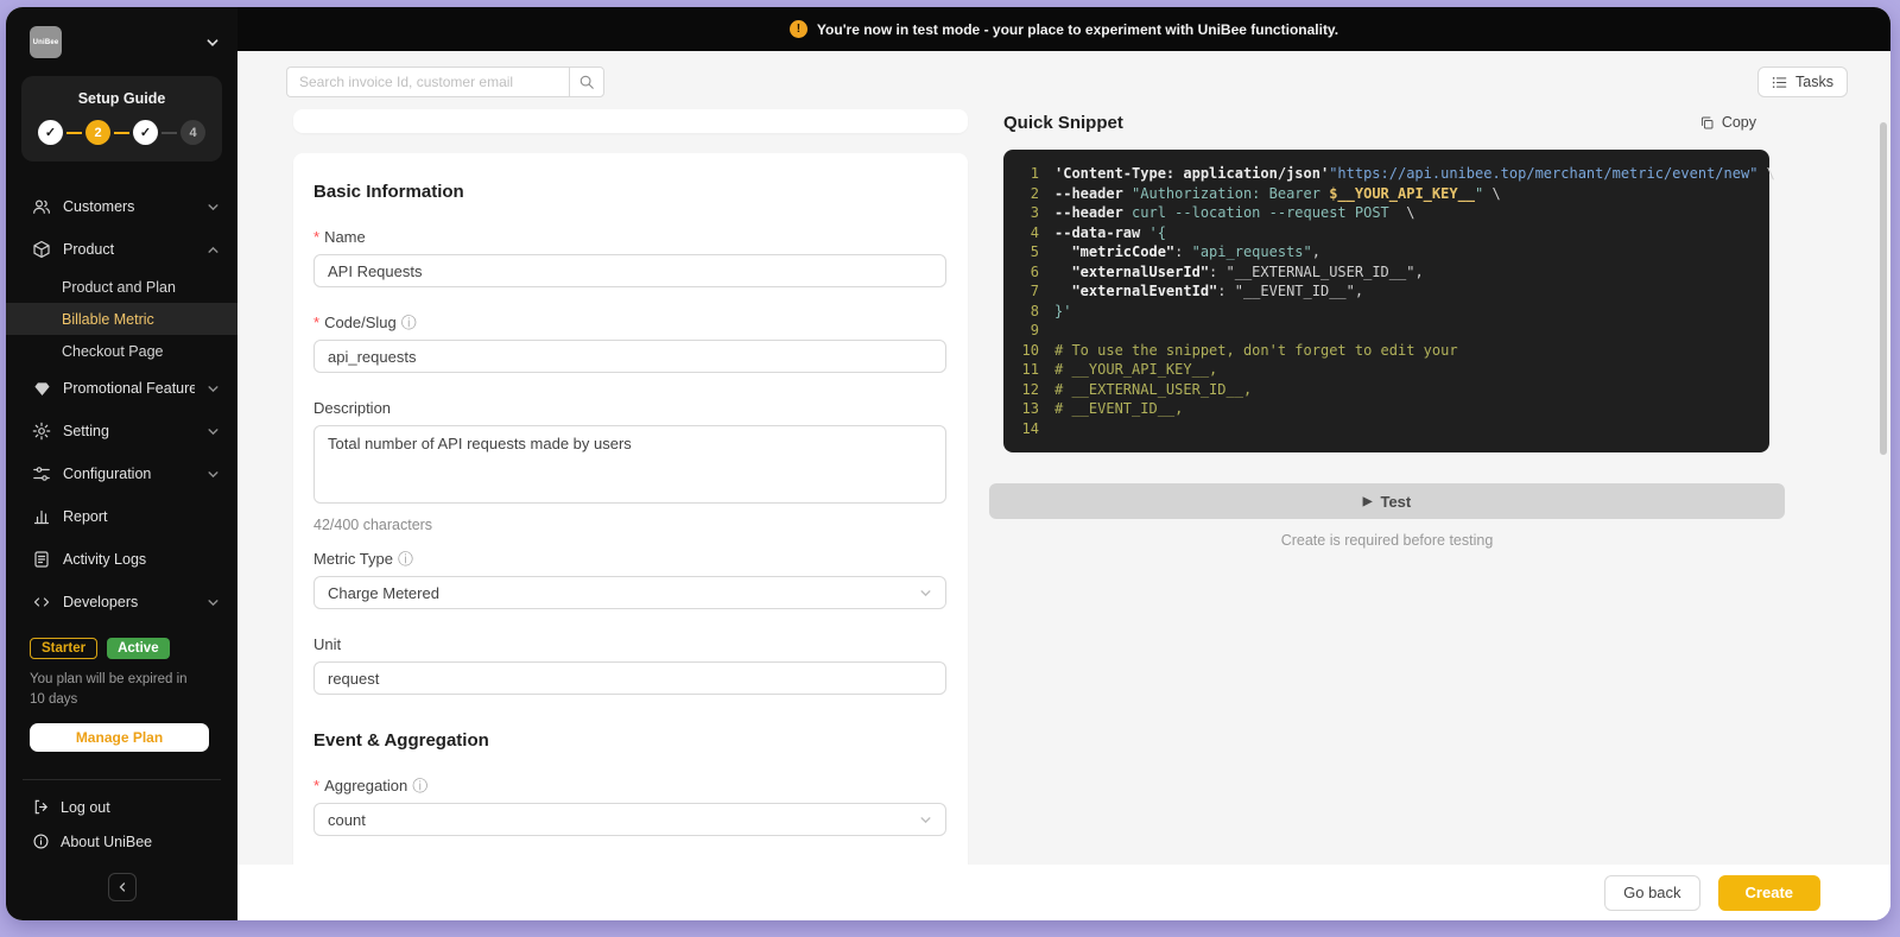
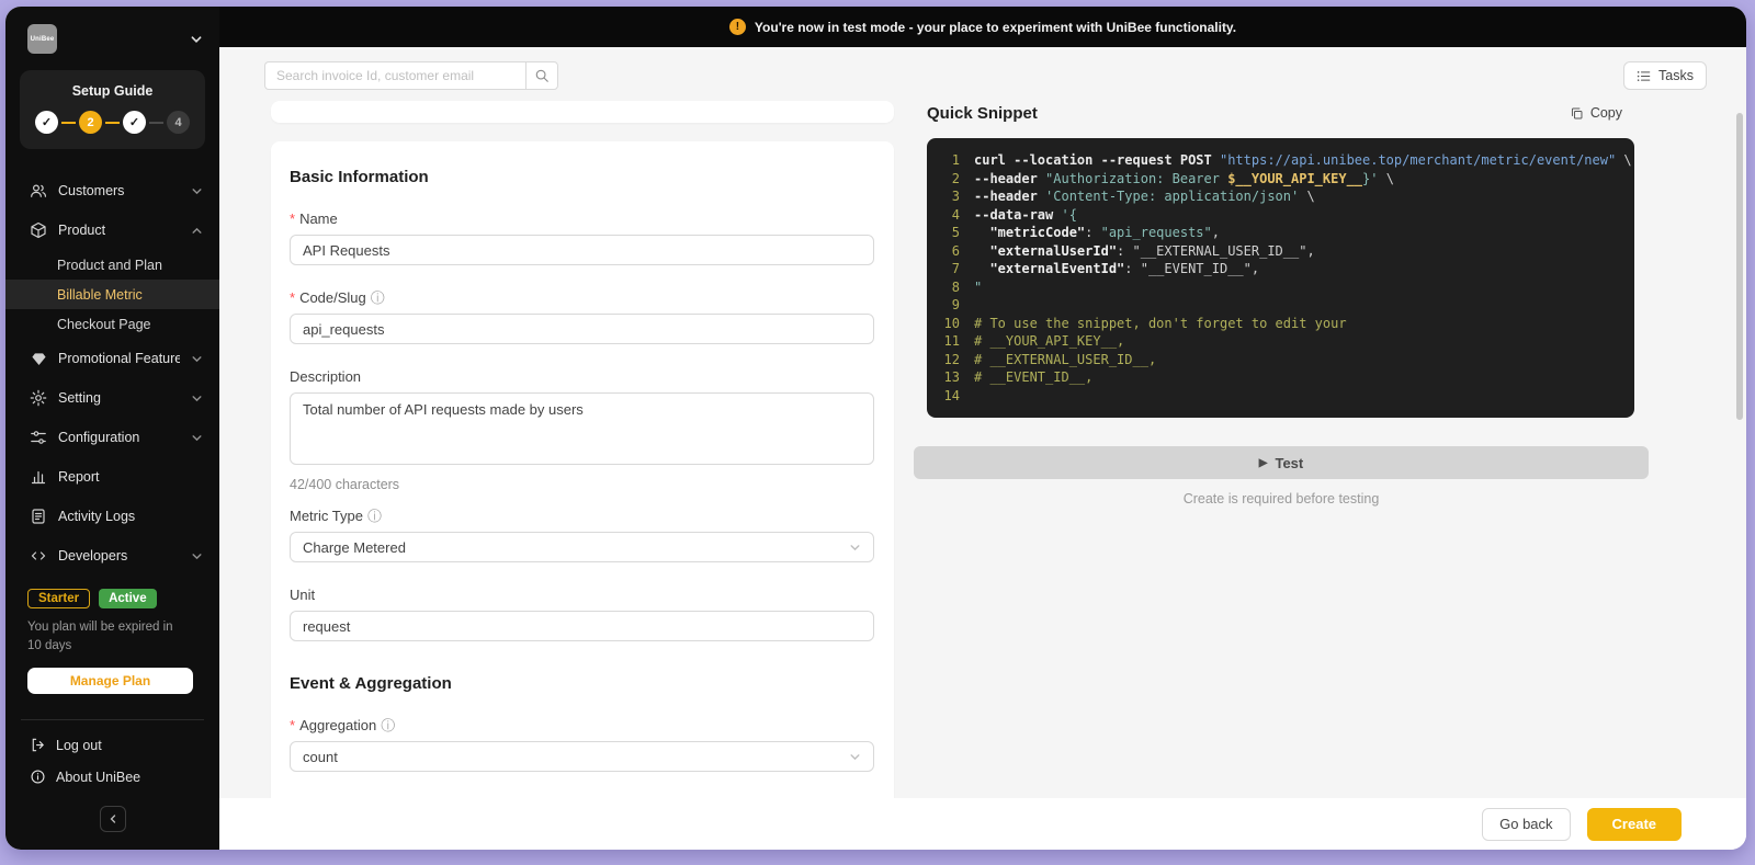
  Setup Guide
  ✓
  2
  ✓
  4
  Customers
  Product
  Product and Plan
  Billable Metric
  Checkout Page
  Promotional Feature
  Setting
  Configuration
  Report
  Activity Logs
  Developers
  Starter
  Active
  You plan will be expired in 10 days
  Manage Plan
  Log out
  About UniBee
  !
  You're now in test mode - your place to experiment with UniBee functionality.
  Search invoice Id, customer email
  Tasks
  Basic Information
  *
  Name
  API Requests
  *
  Code/Slug
  ⓘ
  api_requests
  Description
  Total number of API requests made by users
  42/400 characters
  Metric Type
  ⓘ
  Charge Metered
  Unit
  request
  Event & Aggregation
  *
  Aggregation
  ⓘ
  count
  Quick Snippet
  Copy
  1
- 'Content-Type: application/json'"https://api.unibee.top/merchant/metric/event/new" \
+ curl --location --request POST "https://api.unibee.top/merchant/metric/event/new" \
  2
- --header "Authorization: Bearer $__YOUR_API_KEY__" \
+ --header "Authorization: Bearer $__YOUR_API_KEY__}' \
  3
- --header curl --location --request POST \
+ --header 'Content-Type: application/json' \
  4
  --data-raw '{
  5
  "metricCode": "api_requests",
  6
  "externalUserId": "__EXTERNAL_USER_ID__",
  7
  "externalEventId": "__EVENT_ID__",
  8
- }'
+ "
  9
  10
  # To use the snippet, don't forget to edit your
  11
  # __YOUR_API_KEY__,
  12
  # __EXTERNAL_USER_ID__,
  13
  # __EVENT_ID__,
  14
  ▶
  Test
  Create is required before testing
  Go back
  Create
